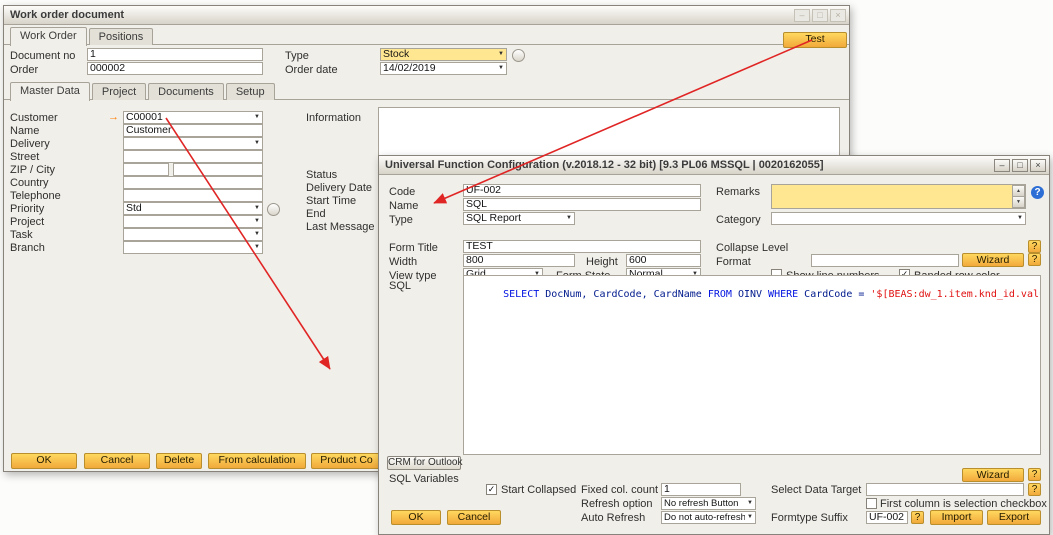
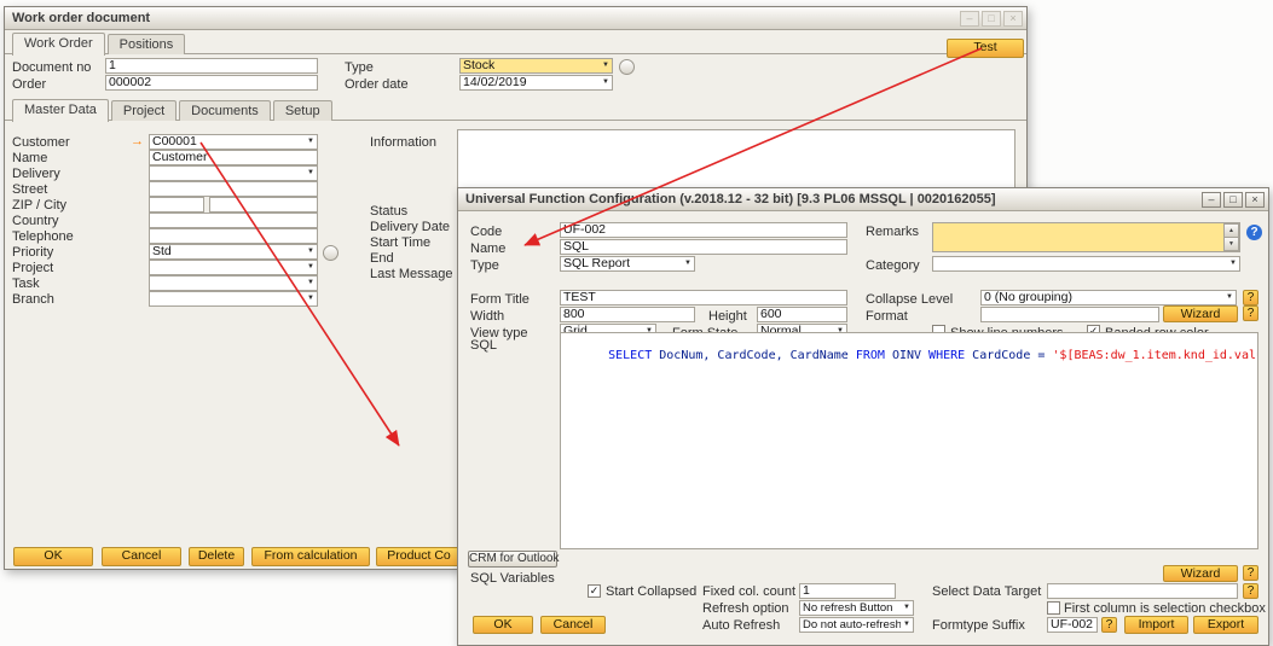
  Work order document
  –
  □
  ×
  Work Order
  Positions
  Test
  Document no
  1
  Type
  Stock
  Order
  000002
  Order date
  14/02/2019
  Master Data
  Project
  Documents
  Setup
  Customer
  →
  C00001
  Name
  Customer
  Delivery
  Street
  ZIP / City
  Country
  Telephone
  Priority
  Std
  Project
  Task
  Branch
  Information
  Status
  Delivery Date
  Start Time
  End
  Last Message
  OK
  Cancel
  Delete
  From calculation
  Product Co
  Universal Function Configuration (v.2018.12 - 32 bit) [9.3 PL06 MSSQL | 0020162055]
  –
  □
  ×
  Code
  UF-002
  Remarks
  ?
  Name
  SQL
  Type
  SQL Report
  Category
  Form Title
  TEST
  Collapse Level
+ 0 (No grouping)
  ?
  Width
  800
  Height
  600
  Format
  Wizard
  ?
  View type
  Grid
  Normal
  ✓
  SQL
  SELECT DocNum, CardCode, CardName FROM OINV WHERE CardCode = '$[BEAS:dw_1.item.knd_id.val
  CRM for Outlook
  SQL Variables
  Wizard
  ?
  ✓
  Start Collapsed
  Fixed col. count
  1
  Select Data Target
  ?
  Refresh option
  No refresh Button
  First column is selection checkbox
  Auto Refresh
  Do not auto-refresh
  Formtype Suffix
  UF-002
  ?
  Import
  Export
  OK
  Cancel
